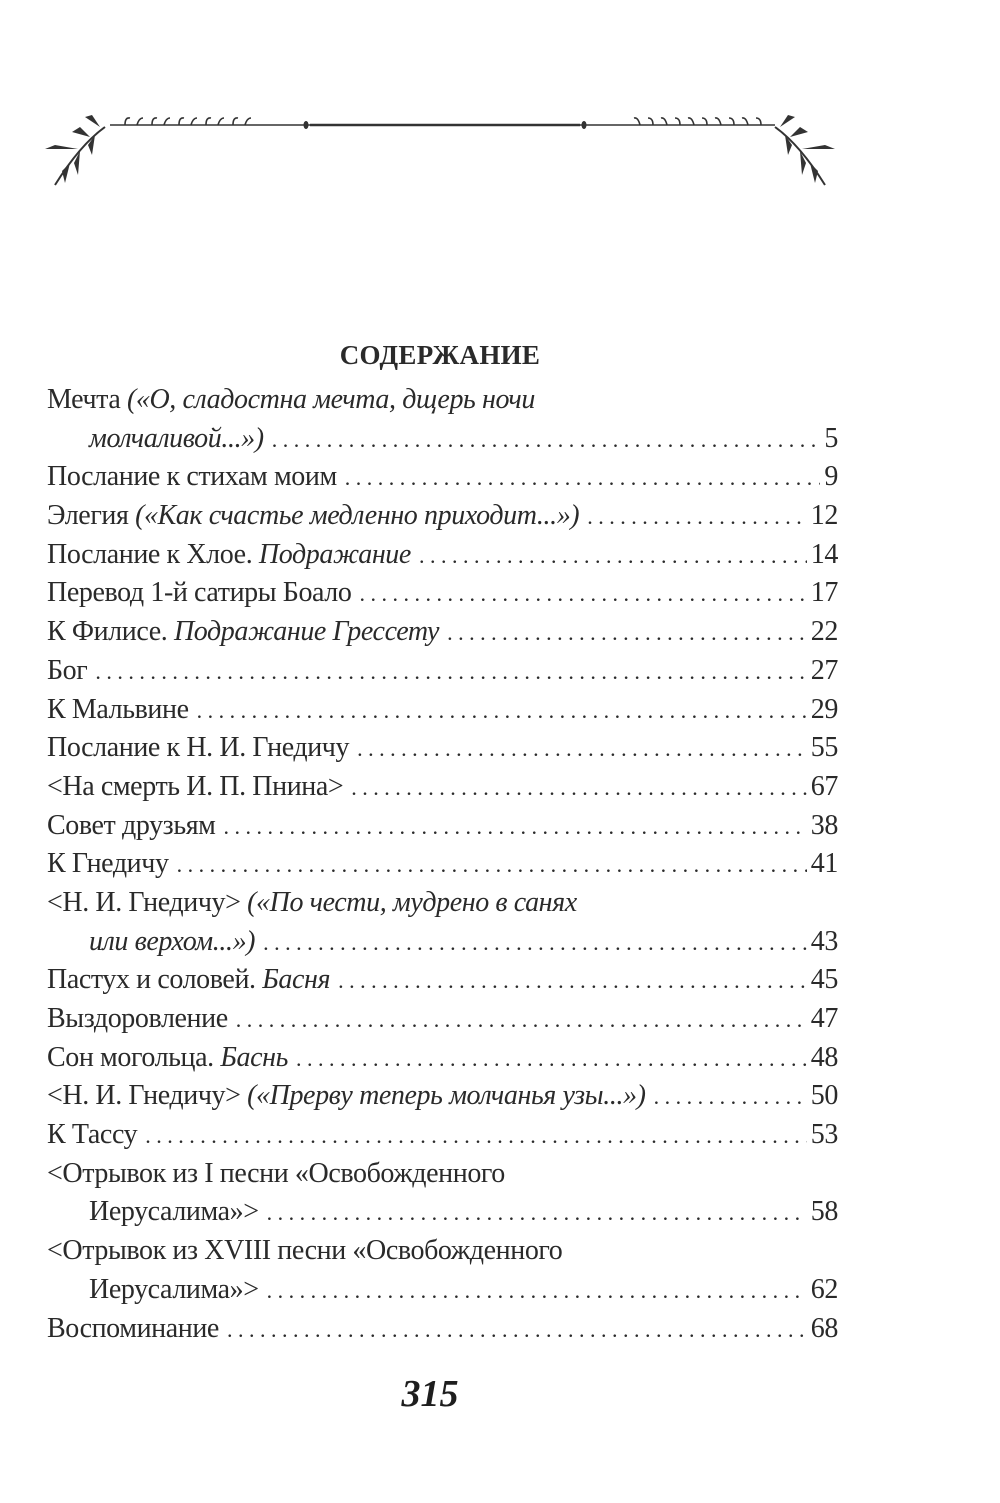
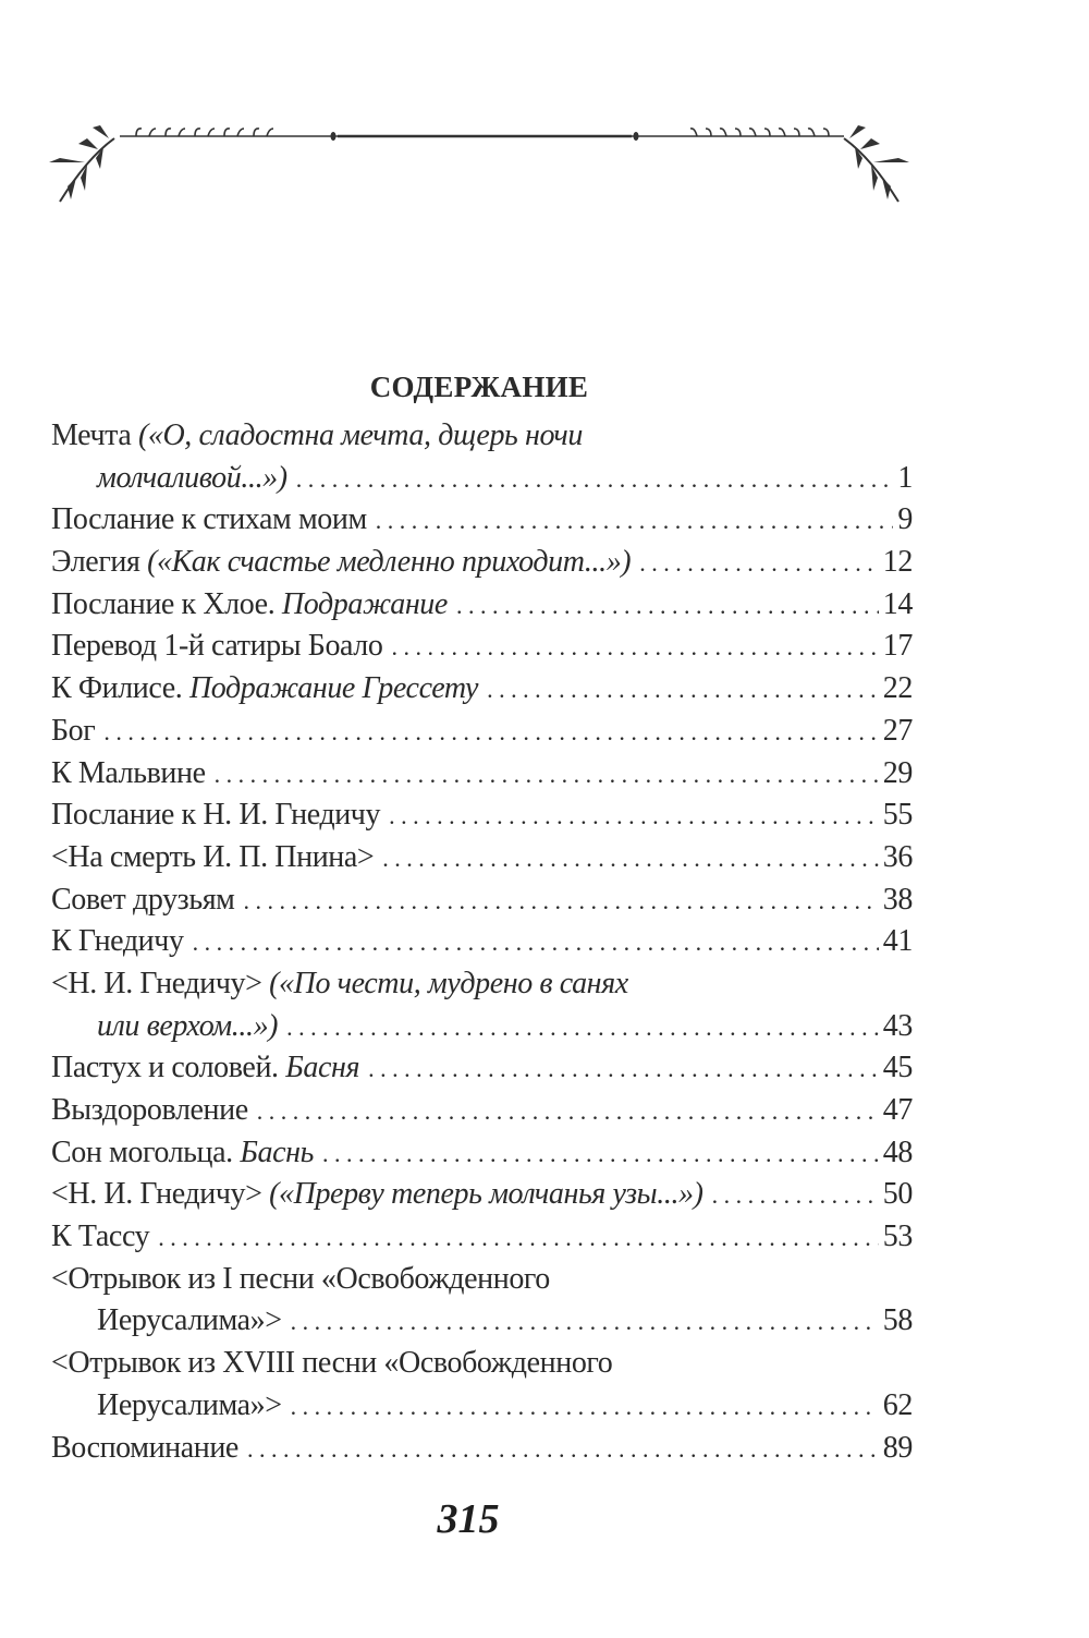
  СОДЕРЖАНИЕ
  Мечта («О, сладостна мечта, дщерь ночи
  молчаливой...»)
- 5
+ 1
  Послание к стихам моим
  9
  Элегия («Как счастье медленно приходит...»)
  12
  Послание к Хлое. Подражание
  14
  Перевод 1-й сатиры Боало
  17
  К Филисе. Подражание Грессету
  22
  Бог
  27
  К Мальвине
  29
  Послание к Н. И. Гнедичу
  55
  <На смерть И. П. Пнина>
- 67
+ 36
  Совет друзьям
  38
  К Гнедичу
  41
  <Н. И. Гнедичу> («По чести, мудрено в санях
  или верхом...»)
  43
  Пастух и соловей. Басня
  45
  Выздоровление
  47
  Сон могольца. Баснь
  48
  <Н. И. Гнедичу> («Прерву теперь молчанья узы...»)
  50
  К Тассу
  53
  <Отрывок из I песни «Освобожденного
  Иерусалима»>
  58
  <Отрывок из XVIII песни «Освобожденного
  Иерусалима»>
  62
  Воспоминание
- 68
+ 89
  315
